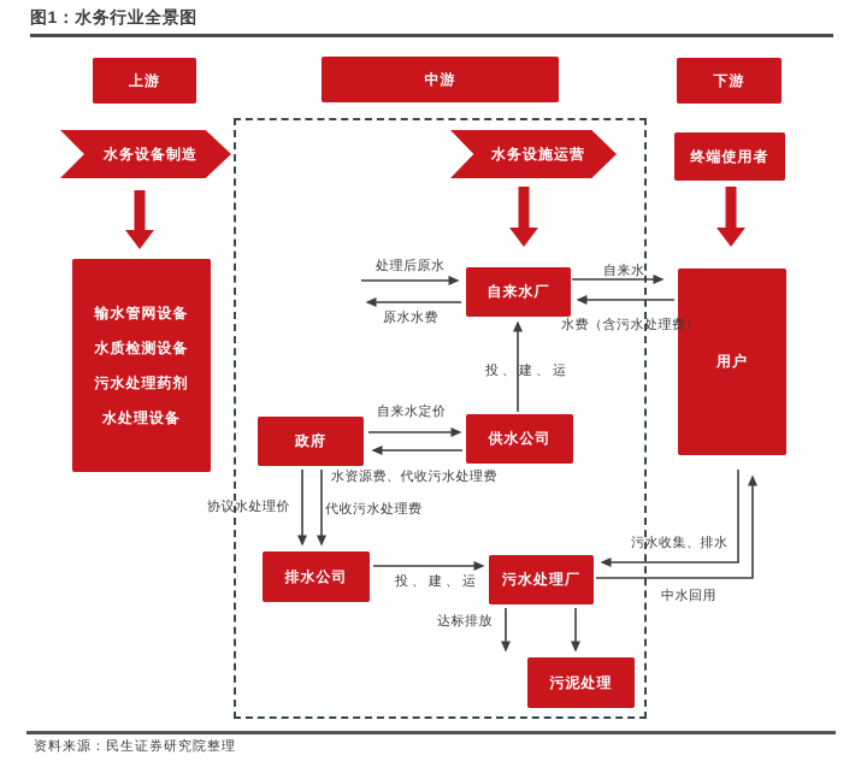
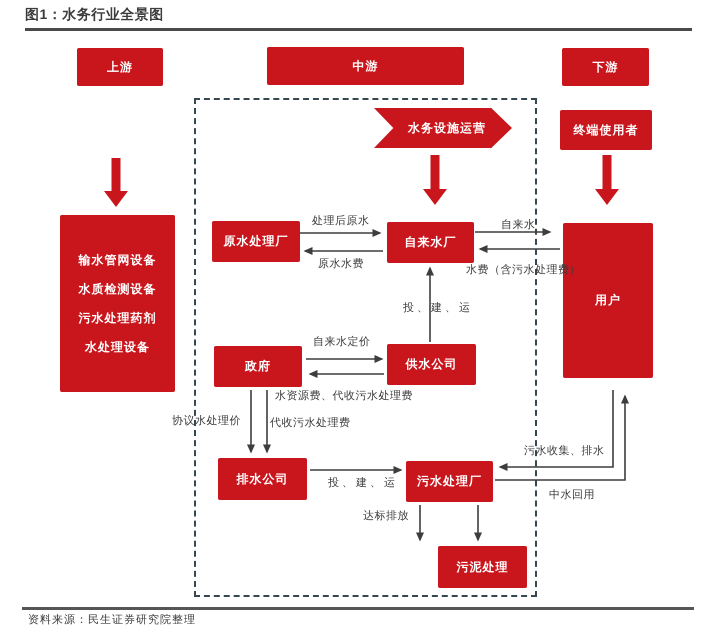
  图1：水务行业全景图
  上游
  中游
  下游
- 水务设备制造
  水务设施运营
  终端使用者
  输水管网设备
  水质检测设备
  污水处理药剂
  水处理设备
+ 原水处理厂
  自来水厂
  政府
  供水公司
  排水公司
  污水处理厂
  污泥处理
  用户
  处理后原水
  原水水费
  自来水
  水费（含污水处理费）
  投、建、运
  自来水定价
  水资源费、代收污水处理费
  协议水处理价
  代收污水处理费
  投、建、运
  达标排放
  污水收集、排水
  中水回用
  资料来源：民生证券研究院整理
